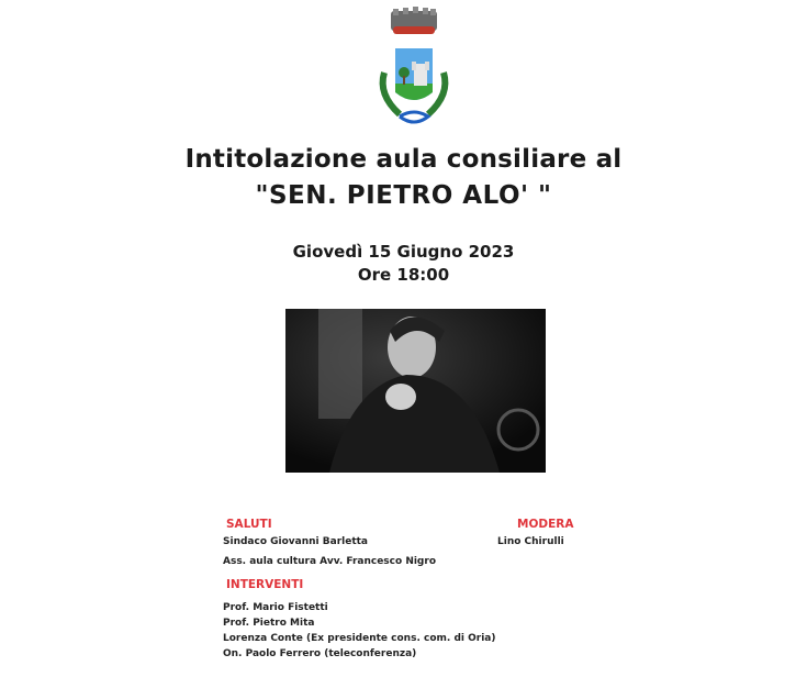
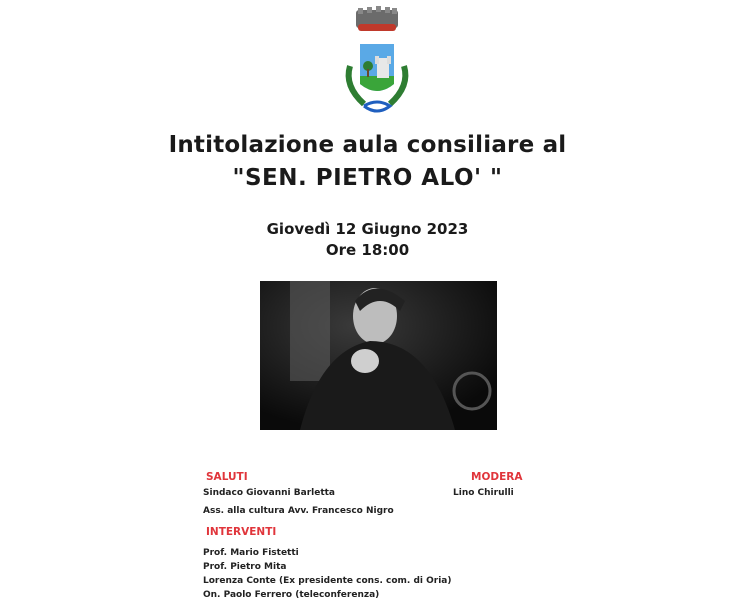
  Intitolazione aula consiliare al
  "SEN. PIETRO ALO' "
- Giovedì 15 Giugno 2023
+ Giovedì 12 Giugno 2023
  Ore 18:00
  SALUTI
  Sindaco Giovanni Barletta
- Ass. aula cultura Avv. Francesco Nigro
+ Ass. alla cultura Avv. Francesco Nigro
  MODERA
  Lino Chirulli
  INTERVENTI
  Prof. Mario Fistetti
  Prof. Pietro Mita
  Lorenza Conte (Ex presidente cons. com. di Oria)
  On. Paolo Ferrero (teleconferenza)
